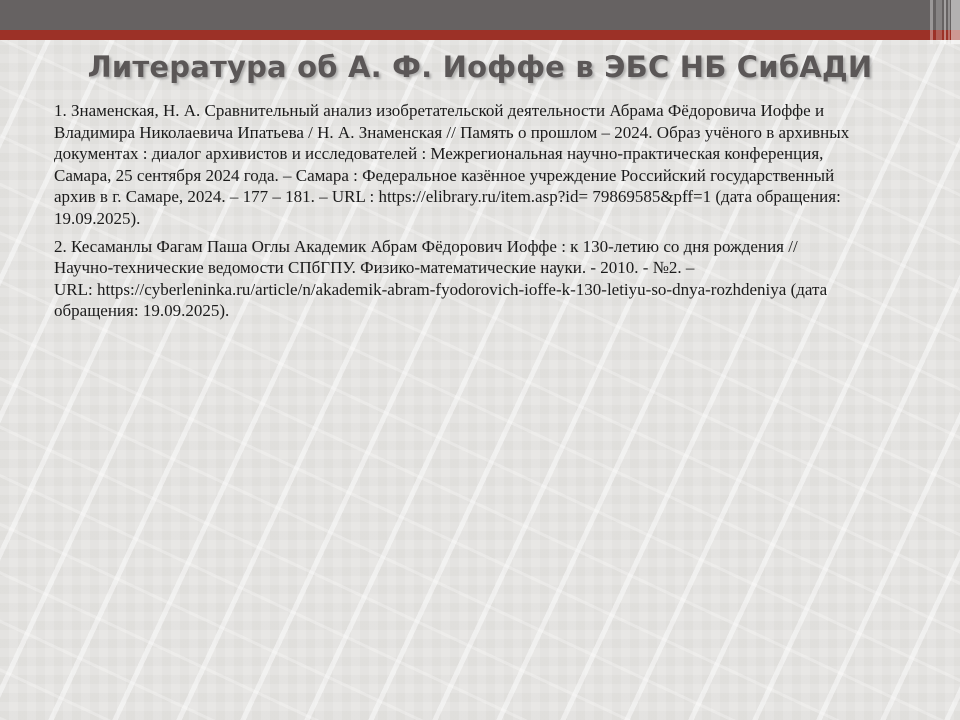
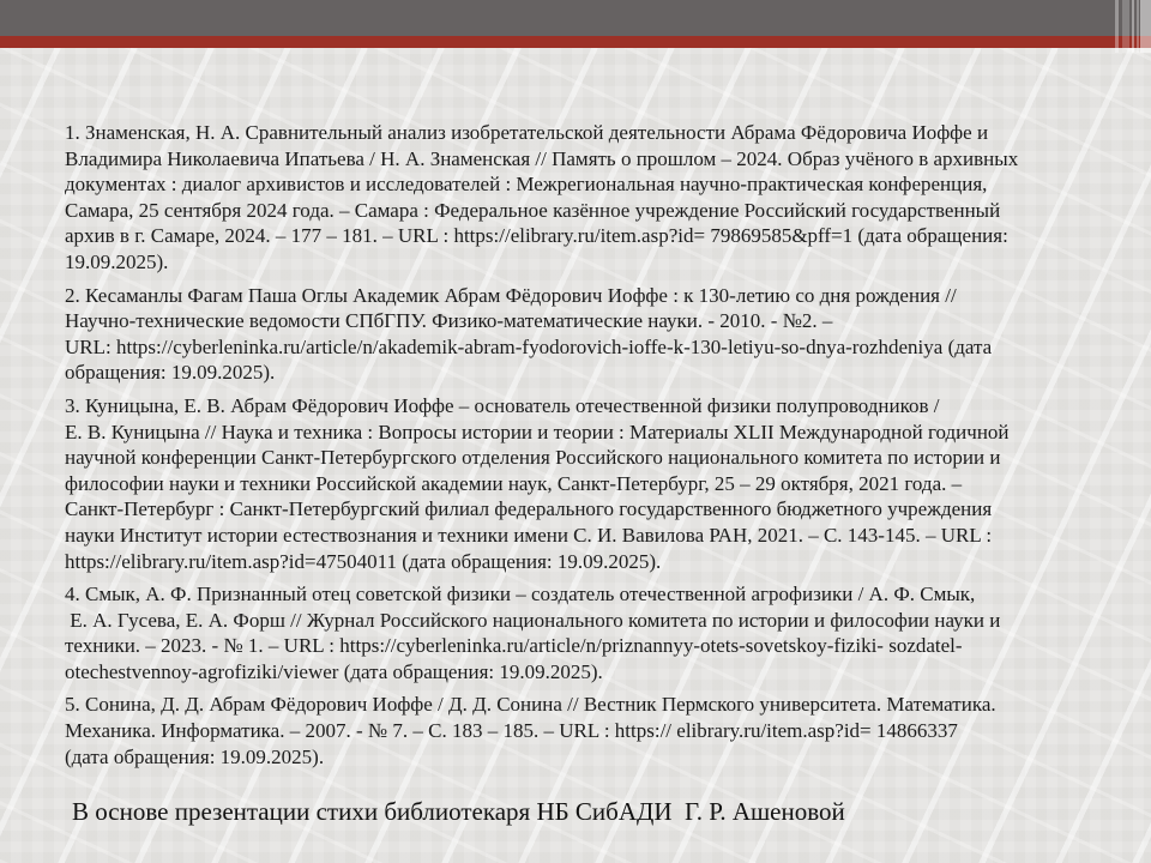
- Литература об А. Ф. Иоффе в ЭБС НБ СибАДИ
  1. Знаменская, Н. А. Сравнительный анализ изобретательской деятельности Абрама Фёдоровича Иоффе и
  Владимира Николаевича Ипатьева / Н. А. Знаменская // Память о прошлом – 2024. Образ учёного в архивных
  документах : диалог архивистов и исследователей : Межрегиональная научно-практическая конференция,
  Самара, 25 сентября 2024 года. – Самара : Федеральное казённое учреждение Российский государственный
  архив в г. Самаре, 2024. – 177 – 181. – URL : https://elibrary.ru/item.asp?id= 79869585&pff=1 (дата обращения:
  19.09.2025).
  2. Кесаманлы Фагам Паша Оглы Академик Абрам Фёдорович Иоффе : к 130-летию со дня рождения //
  Научно-технические ведомости СПбГПУ. Физико-математические науки. - 2010. - №2. –
  URL: https://cyberleninka.ru/article/n/akademik-abram-fyodorovich-ioffe-k-130-letiyu-so-dnya-rozhdeniya (дата
  обращения: 19.09.2025).
+ 3. Куницына, Е. В. Абрам Фёдорович Иоффе – основатель отечественной физики полупроводников /
+ Е. В. Куницына // Наука и техника : Вопросы истории и теории : Материалы XLII Международной годичной
+ научной конференции Санкт-Петербургского отделения Российского национального комитета по истории и
+ философии науки и техники Российской академии наук, Санкт-Петербург, 25 – 29 октября, 2021 года. –
+ Санкт-Петербург : Санкт-Петербургский филиал федерального государственного бюджетного учреждения
+ науки Институт истории естествознания и техники имени С. И. Вавилова РАН, 2021. – С. 143-145. – URL :
+ https://elibrary.ru/item.asp?id=47504011 (дата обращения: 19.09.2025).
+ 4. Смык, А. Ф. Признанный отец советской физики – создатель отечественной агрофизики / А. Ф. Смык,
+ Е. А. Гусева, Е. А. Форш // Журнал Российского национального комитета по истории и философии науки и
+ техники. – 2023. - № 1. – URL : https://cyberleninka.ru/article/n/priznannyy-otets-sovetskoy-fiziki- sozdatel-
+ otechestvennoy-agrofiziki/viewer (дата обращения: 19.09.2025).
+ 5. Сонина, Д. Д. Абрам Фёдорович Иоффе / Д. Д. Сонина // Вестник Пермского университета. Математика.
+ Механика. Информатика. – 2007. - № 7. – С. 183 – 185. – URL : https:// elibrary.ru/item.asp?id= 14866337
+ (дата обращения: 19.09.2025).
+ В основе презентации стихи библиотекаря НБ СибАДИ Г. Р. Ашеновой
